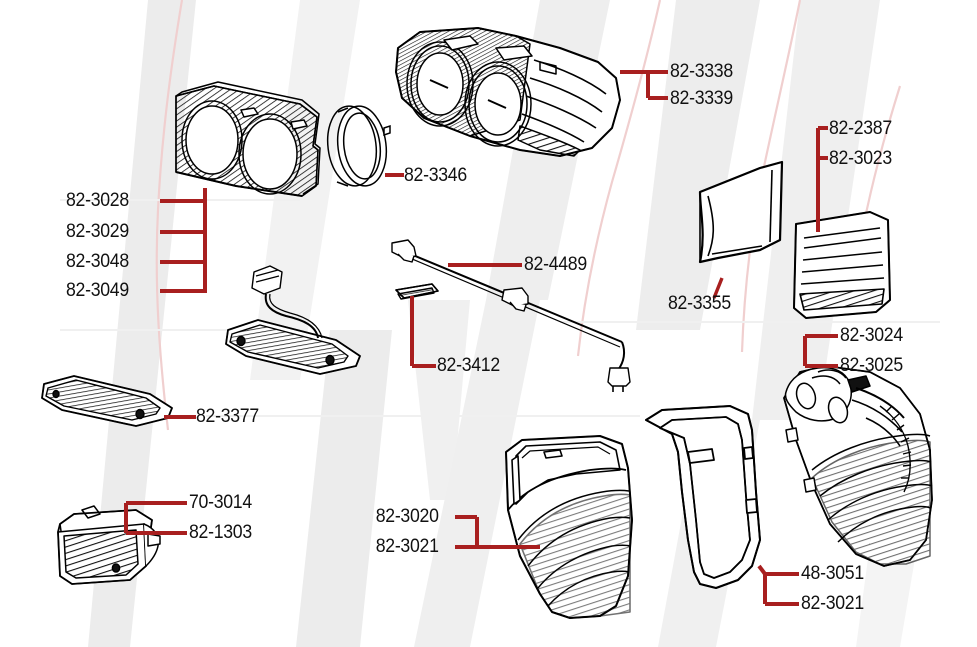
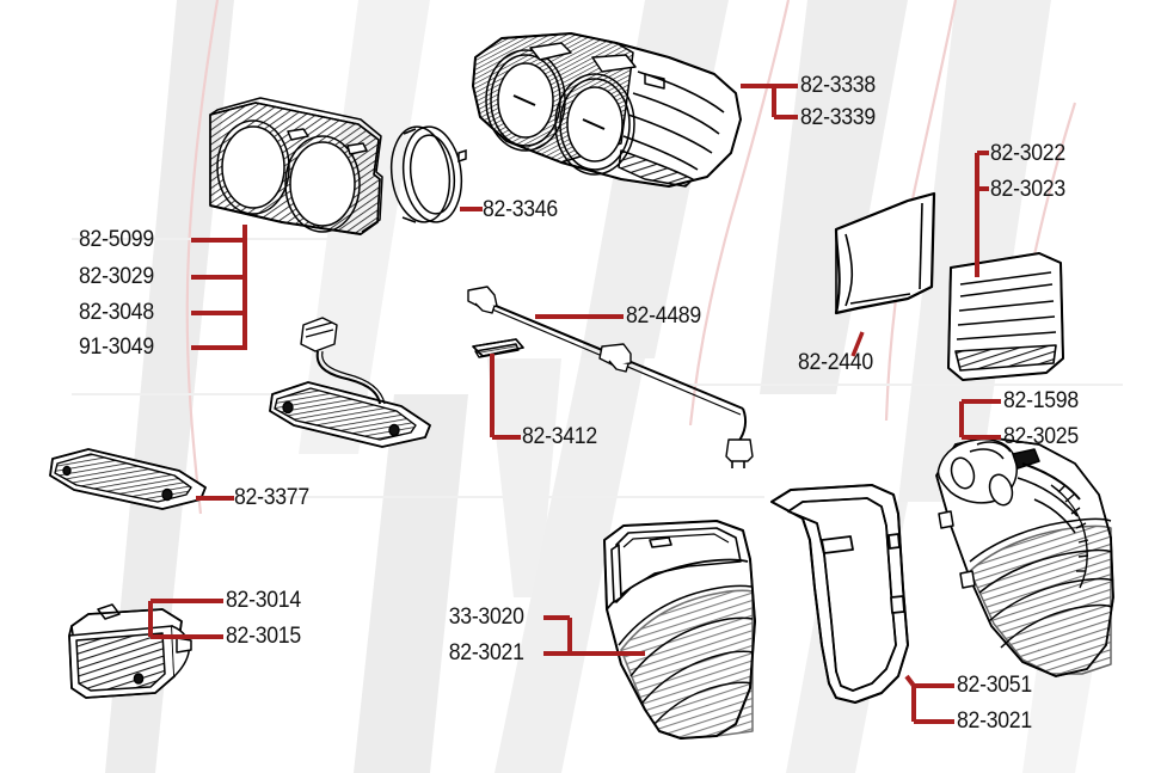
- 82-3028
+ 82-5099
  82-3029
  82-3048
- 82-3049
+ 91-3049
  82-3346
  82-3338
  82-3339
- 82-2387
+ 82-3022
  82-3023
- 82-3355
+ 82-2440
  82-4489
  82-3412
  82-3377
- 82-3024
+ 82-1598
  82-3025
- 70-3014
+ 82-3014
- 82-1303
+ 82-3015
- 82-3020
+ 33-3020
  82-3021
- 48-3051
+ 82-3051
  82-3021
